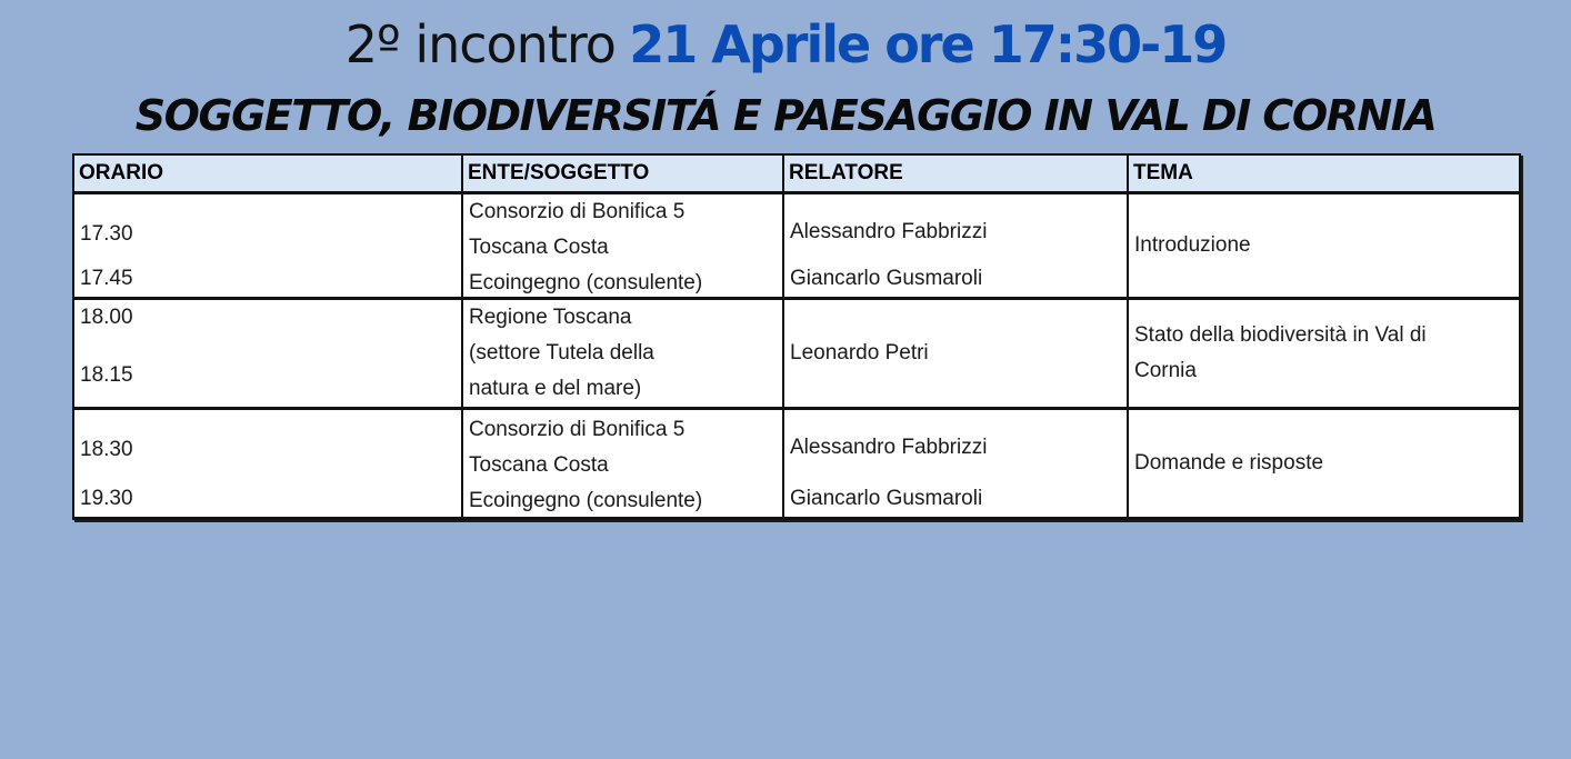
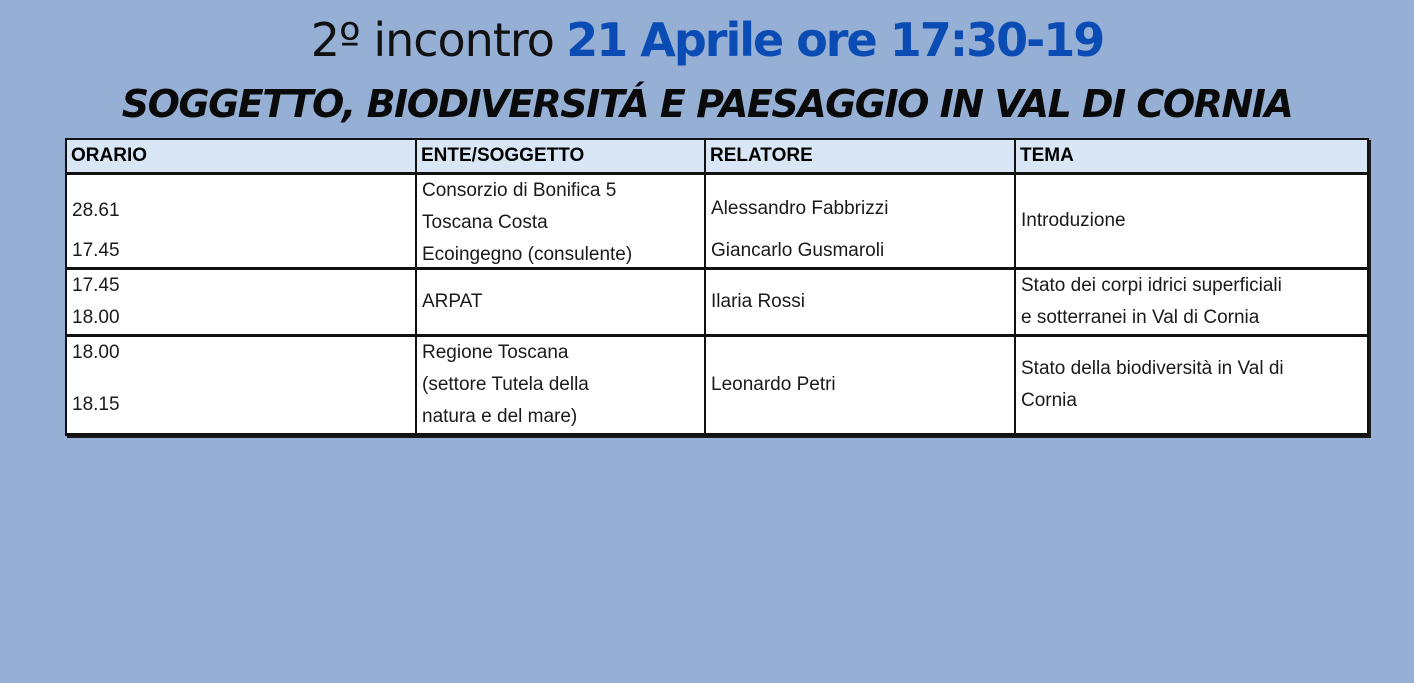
  2º incontro 21 Aprile ore 17:30-19
  SOGGETTO, BIODIVERSITÁ E PAESAGGIO IN VAL DI CORNIA
  ORARIO	ENTE/SOGGETTO	RELATORE	TEMA
- 17.30 17.45	Consorzio di Bonifica 5 Toscana Costa Ecoingegno (consulente)	Alessandro Fabbrizzi Giancarlo Gusmaroli	Introduzione
+ 28.61 17.45	Consorzio di Bonifica 5 Toscana Costa Ecoingegno (consulente)	Alessandro Fabbrizzi Giancarlo Gusmaroli	Introduzione
+ 17.45 18.00	ARPAT	Ilaria Rossi	Stato dei corpi idrici superficiali e sotterranei in Val di Cornia
  18.00 18.15	Regione Toscana (settore Tutela della natura e del mare)	Leonardo Petri	Stato della biodiversità in Val di Cornia
- 18.30 19.30	Consorzio di Bonifica 5 Toscana Costa Ecoingegno (consulente)	Alessandro Fabbrizzi Giancarlo Gusmaroli	Domande e risposte
